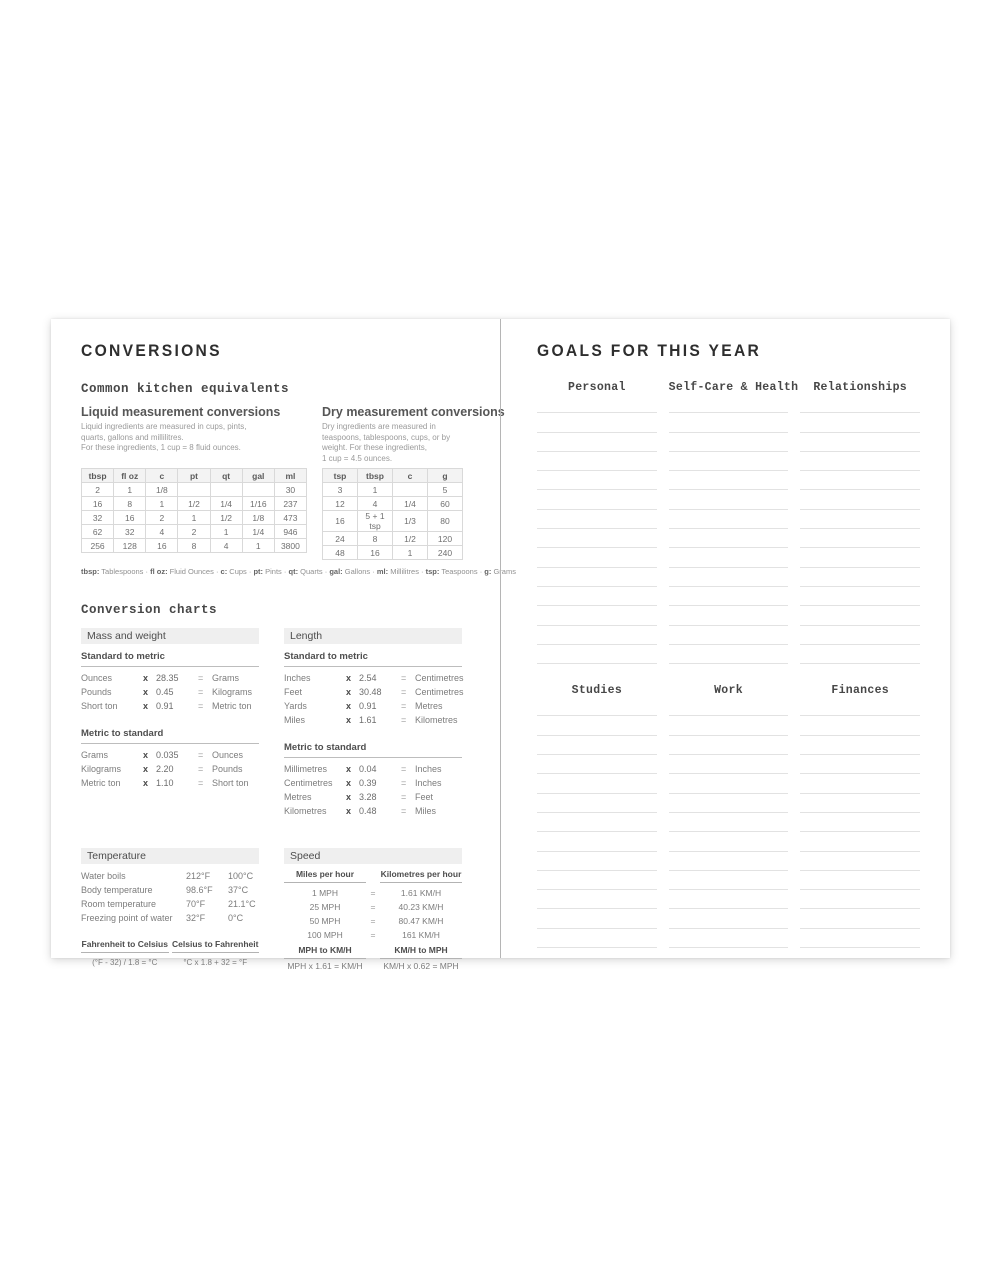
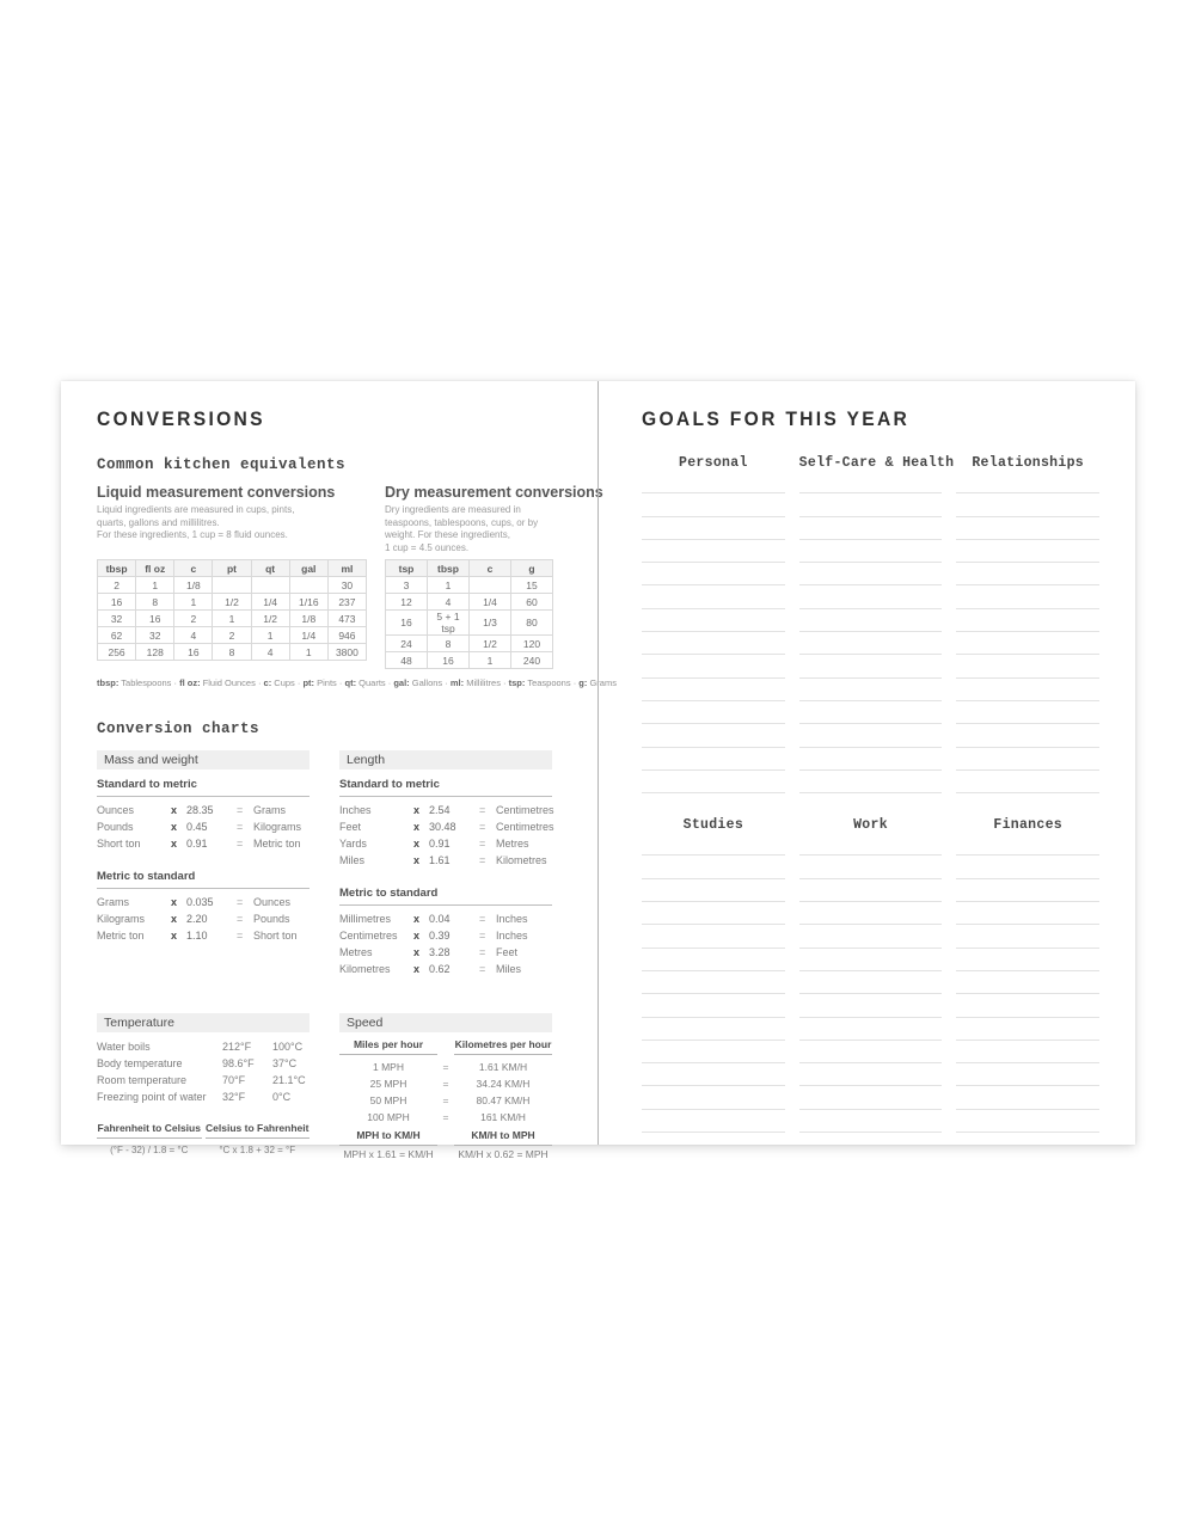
  CONVERSIONS
  Common kitchen equivalents
  Liquid measurement conversions
  Liquid ingredients are measured in cups, pints,
  quarts, gallons and millilitres.
  For these ingredients, 1 cup = 8 fluid ounces.
  tbsp	fl oz	c	pt	qt	gal	ml
  2	1	1/8				30
  16	8	1	1/2	1/4	1/16	237
  32	16	2	1	1/2	1/8	473
  62	32	4	2	1	1/4	946
  256	128	16	8	4	1	3800
  Dry measurement conversion
  Dry ingredients are measured in
  teaspoons, tablespoons, cups, or by
  weight. For these ingredients,
  1 cup = 4.5 ounces.
  tsp	tbsp	c	g
- 3	1		5
+ 3	1		15
  12	4	1/4	60
  16	5 + 1 tsp	1/3	80
  24	8	1/2	120
  48	16	1	240
  tbsp: Tablespoons · fl oz: Fluid Ounces · c: Cups · pt: Pints · qt: Quarts gal: Gallons · ml: Millilitres · tsp: Teaspoons g: Gams
  Conversion charts
  Mass and weight
  Standard to metric
  Ounces
  x
  28.35
  =
  Grams
  Pounds
  x
  0.45
  =
  Kilograms
  Short ton
  x
  0.91
  =
  Metric ton
  Metric to standard
  Grams
  x
  0.035
  =
  Ounces
  Kilograms
  x
  2.20
  =
  Pounds
  Metric ton
  x
  1.10
  =
  Short ton
  Length
  Standard to metric
  Inches
  x
  2.54
  =
  Centimetres
  Feet
  x
  30.48
  =
  Centimetres
  Yards
  x
  0.91
  =
  Metres
  Miles
  x
  1.61
  =
  Kilometres
  Metric to standard
  Millimetres
  x
  0.04
  =
  Inches
  Centimetres
  x
  0.39
  =
  Inches
  Metres
  x
  3.28
  =
  Feet
  Kilometres
  x
- 0.48
+ 0.62
  =
  Miles
  Temperature
  Water boils
  212°F
  100°C
  Body temperature
  98.6°F
  37°C
  Room temperature
  70°F
  21.1°C
  Freezing point of water
  32°F
  0°C
  Fahrenheit to Celsius
  (°F - 32) / 1.8 = °C
  Celsius to Fahrenheit
  °C x 1.8 + 32 = °F
  Speed
  Miles per hour
  Kilometres per hour
  1 MPH
  =
  1.61 KM/H
  25 MPH
  =
- 40.23 KM/H
+ 34.24 KM/H
  50 MPH
  =
  80.47 KM/H
  100 MPH
  =
  161 KM/H
  MPH to KM/H
  KM/H to MPH
  MPH x 1.61 = KM/H
  KM/H x 0.62 = MPH
  GOALS FOR THIS YEAR
  Personal
  Self-Care & Health
  Relationships
  Studies
  Work
  Finances
